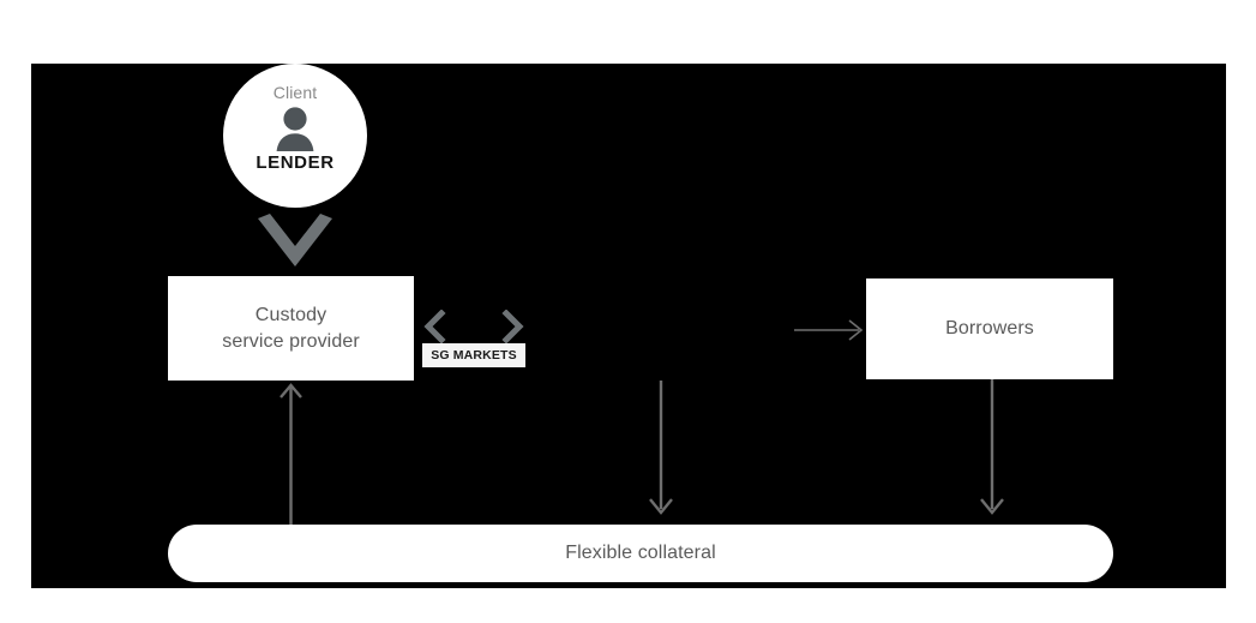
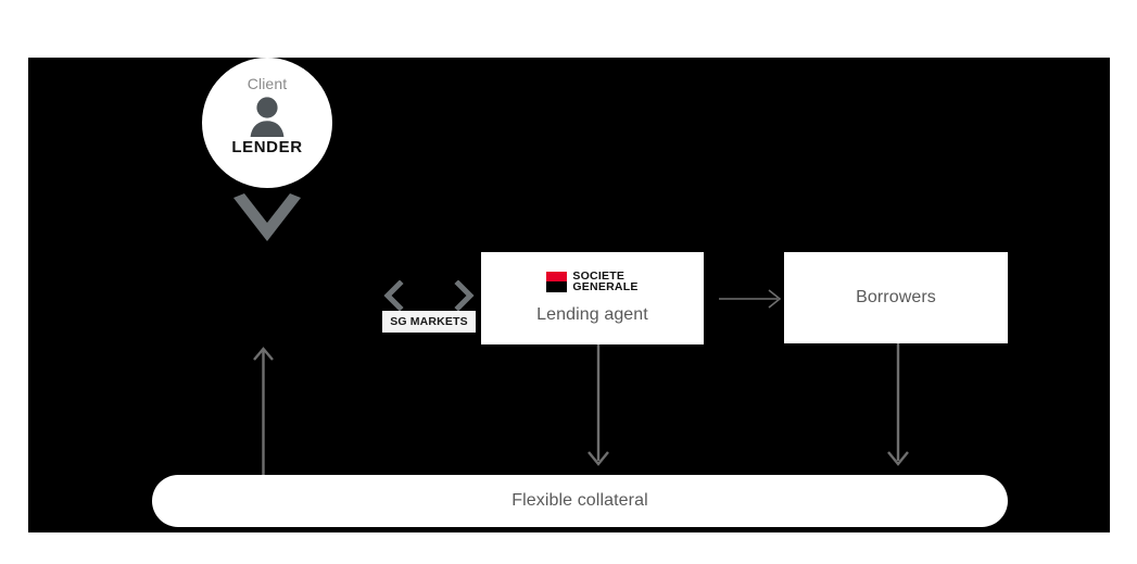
  Client
  LENDER
- Custody
- service provider
  SG MARKETS
+ SOCIETE
+ GENERALE
+ Lending agent
  Borrowers
  Flexible collateral
